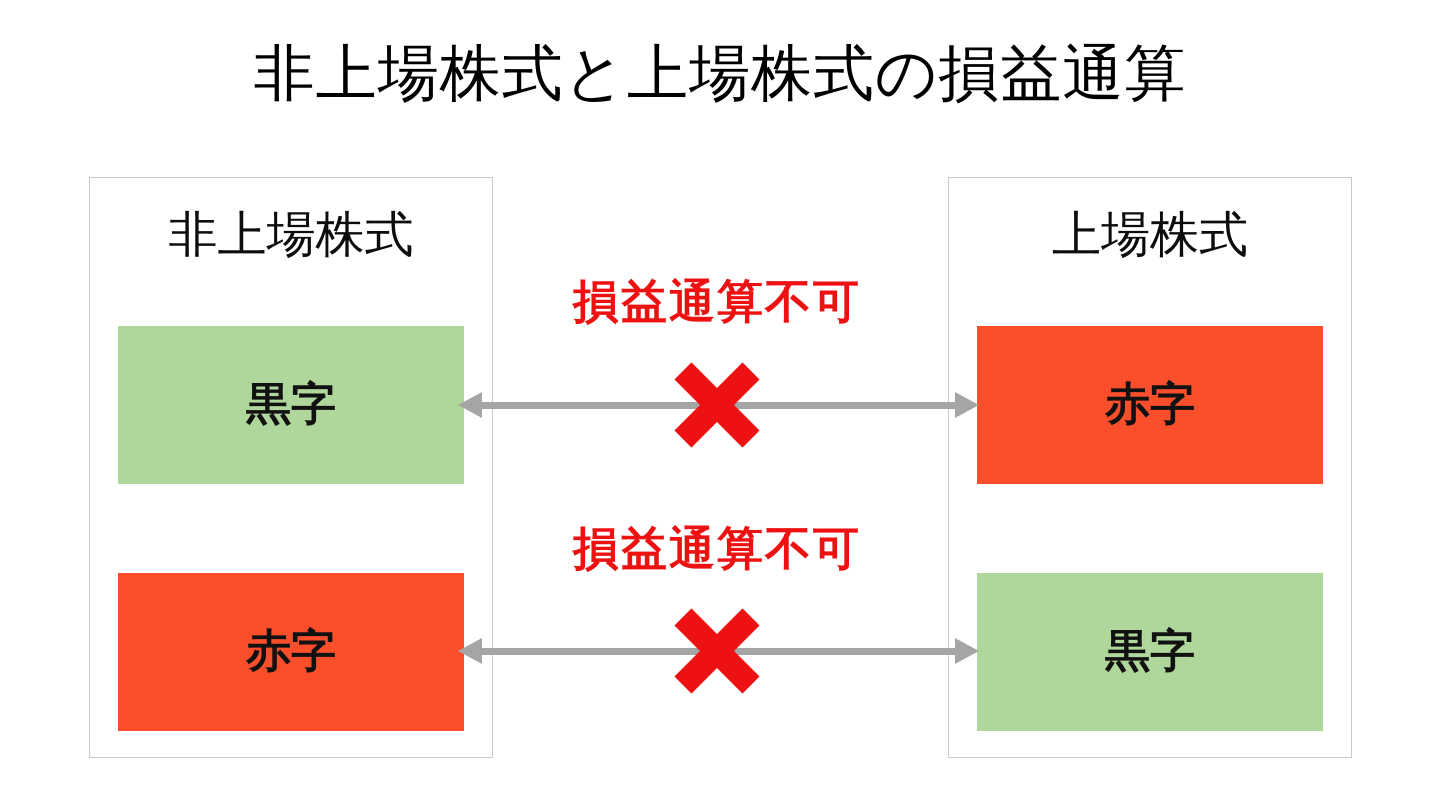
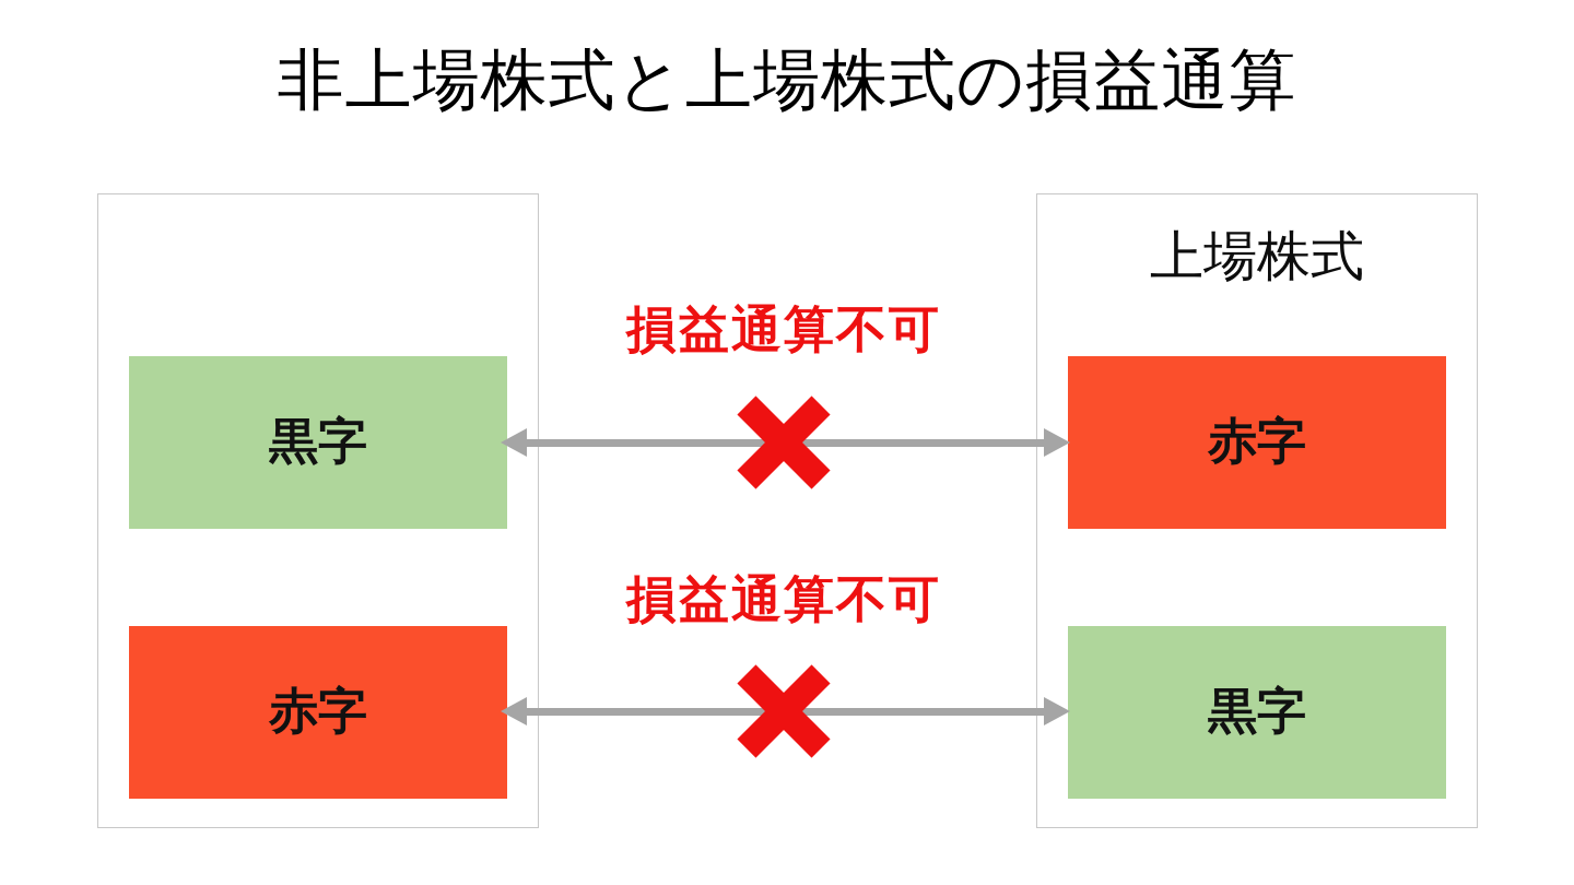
  非上場株式と上場株式の損益通算
- 非上場株式
  黒字
  赤字
  上場株式
  赤字
  黒字
  損益通算不可
  損益通算不可
